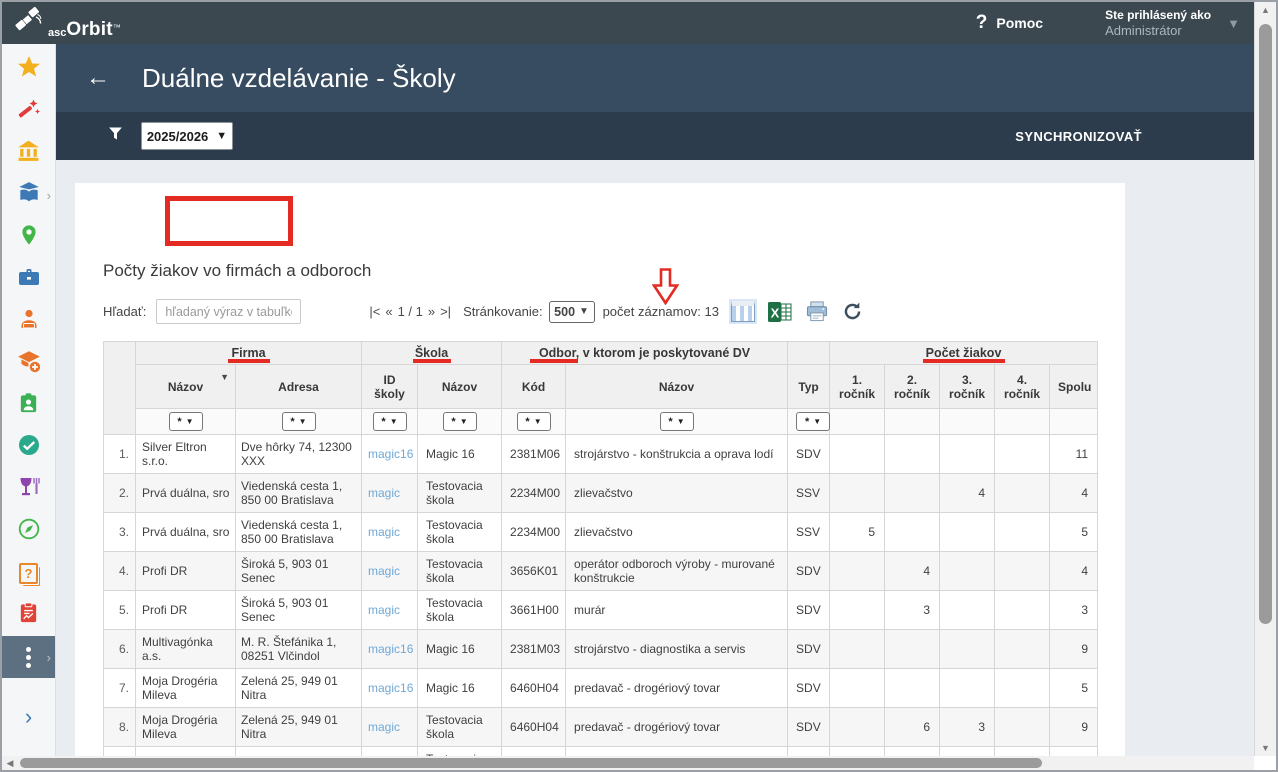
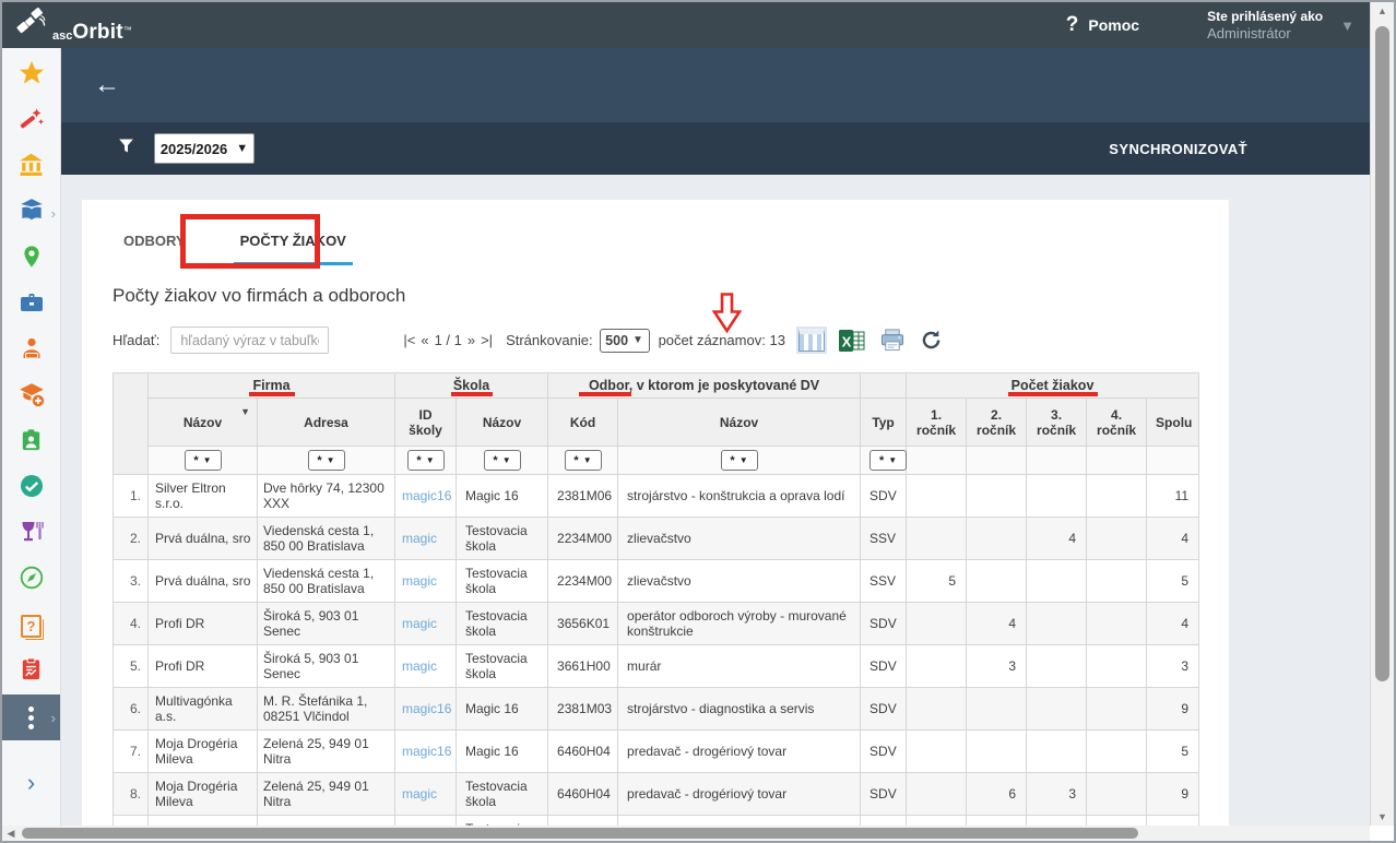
  asc
  Orbit
  ™
  ?
  Pomoc
  Ste prihlásený ako
  Administrátor
  ▼
  ›
  ?
  ›
  ›
  ←
- Duálne vzdelávanie - Školy
  2025/2026
  ▼
  SYNCHRONIZOVAŤ
+ ODBORY
+ POČTY ŽIAKOV
  Počty žiakov vo firmách a odboroch
  Hľadať:
  hľadaný výraz v tabuľk
  |<
  «
  1 / 1
  »
  >|
  Stránkovanie:
  500
  ▼
  počet záznamov: 13
  X
  	Firma	Škola	Odbor, v ktorom je poskytované DV		Počet žiakov
  Názov▼	Adresa	ID školy	Názov	Kód	Názov	Typ	1. ročník	2. ročník	3. ročník	4. ročník	Spolu
  * ▼	* ▼	* ▼	* ▼	* ▼	* ▼	* ▼
  1.	Silver Eltron s.r.o.	Dve hôrky 74, 12300 XXX	magic16	Magic 16	2381M06	strojárstvo - konštrukcia a oprava lodí	SDV					11
  2.	Prvá duálna, sro	Viedenská cesta 1, 850 00 Bratislava	magic	Testovacia škola	2234M00	zlievačstvo	SSV			4		4
  3.	Prvá duálna, sro	Viedenská cesta 1, 850 00 Bratislava	magic	Testovacia škola	2234M00	zlievačstvo	SSV	5				5
  4.	Profi DR	Široká 5, 903 01 Senec	magic	Testovacia škola	3656K01	operátor odboroch výroby - murované konštrukcie	SDV		4			4
  5.	Profi DR	Široká 5, 903 01 Senec	magic	Testovacia škola	3661H00	murár	SDV		3			3
  6.	Multivagónka a.s.	M. R. Štefánika 1, 08251 Vlčindol	magic16	Magic 16	2381M03	strojárstvo - diagnostika a servis	SDV					9
  7.	Moja Drogéria Mileva	Zelená 25, 949 01 Nitra	magic16	Magic 16	6460H04	predavač - drogériový tovar	SDV					5
  8.	Moja Drogéria Mileva	Zelená 25, 949 01 Nitra	magic	Testovacia škola	6460H04	predavač - drogériový tovar	SDV		6	3		9
  ▲
  ▼
  ◀
